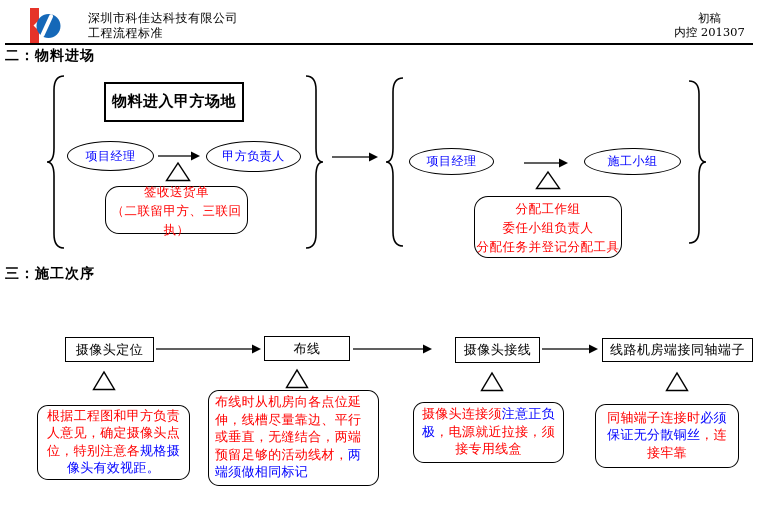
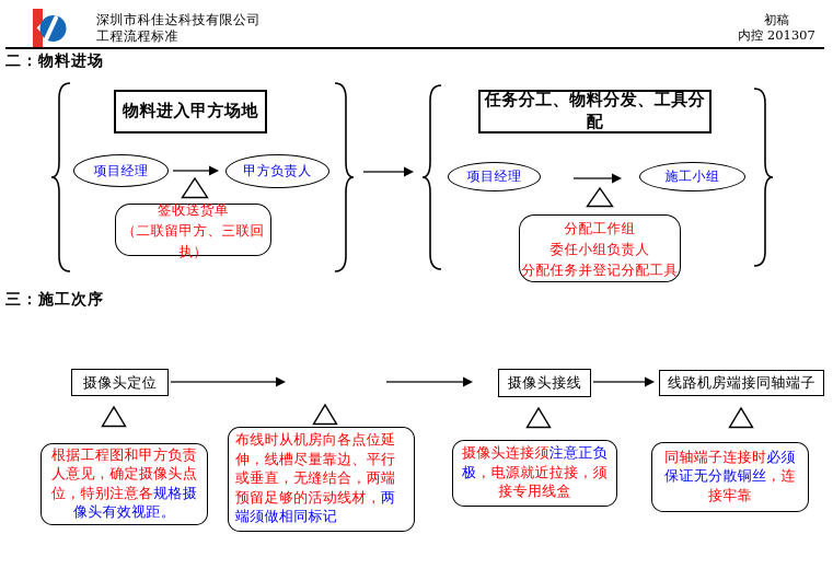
  深圳市科佳达科技有限公司
  工程流程标准
  初稿
  内控 201307
  二：物料进场
  物料进入甲方场地
  项目经理
  甲方负责人
  签收送货单
  （二联留甲方、三联回执）
+ 任务分工、物料分发、工具分配
  项目经理
  施工小组
  分配工作组
  委任小组负责人
  分配任务并登记分配工具
  三：施工次序
  摄像头定位
- 布线
  摄像头接线
  线路机房端接同轴端子
  根据工程图和甲方负责人意见，确定摄像头点位，特别注意各规格摄像头有效视距。
  布线时从机房向各点位延伸，线槽尽量靠边、平行或垂直，无缝结合，两端预留足够的活动线材，两端须做相同标记
  摄像头连接须注意正负极，电源就近拉接，须接专用线盒
  同轴端子连接时必须保证无分散铜丝，连接牢靠
